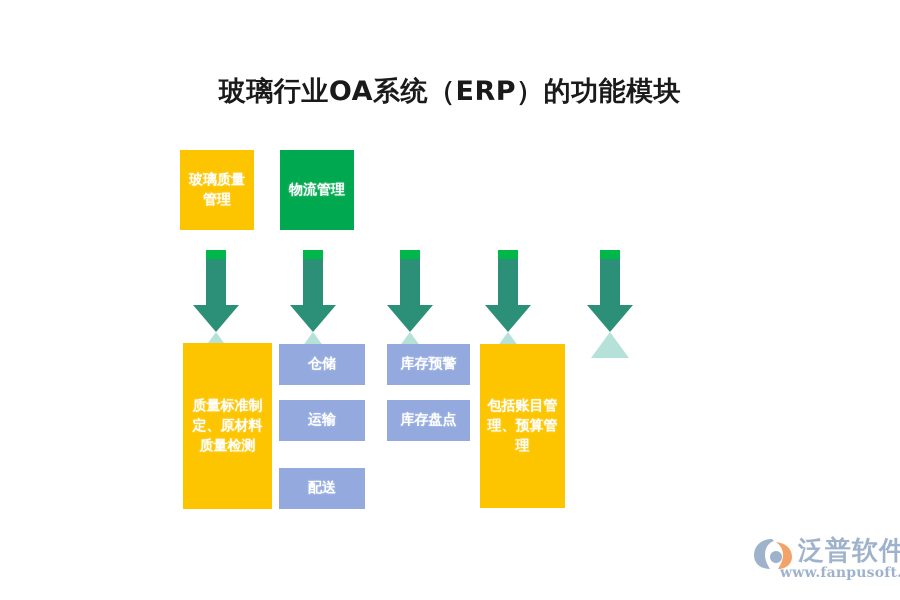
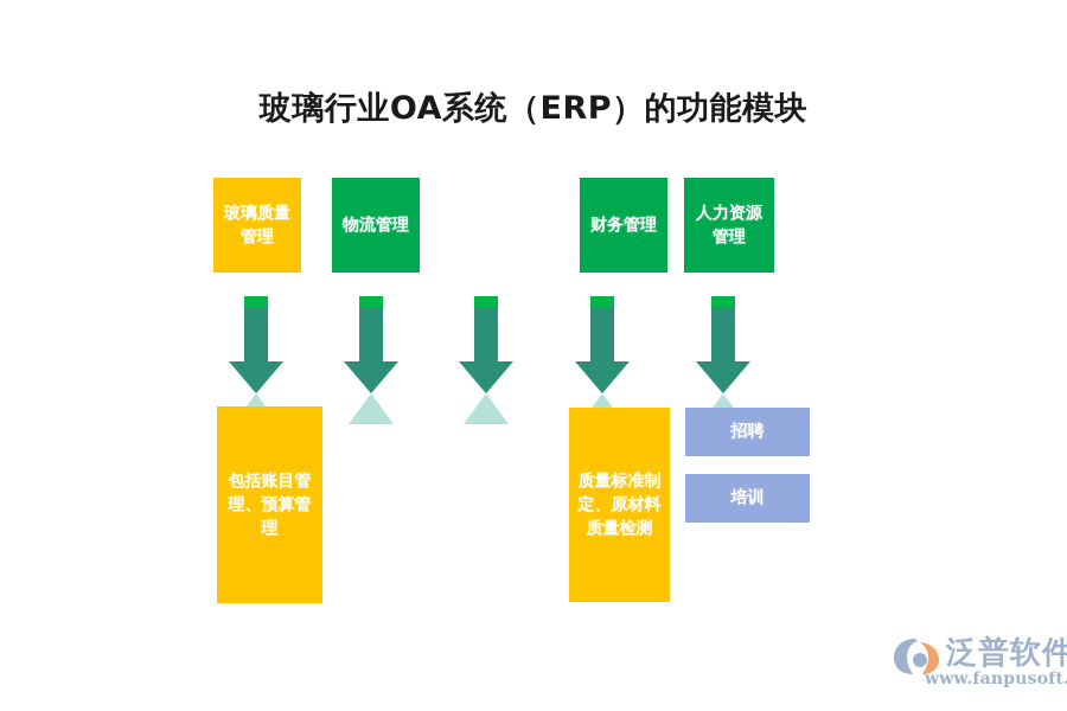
  玻璃行业OA系统（ERP）的功能模块
  玻璃质量管理
  物流管理
+ 财务管理
+ 人力资源管理
- 质量标准制定、原材料质量检测
+ 包括账目管理、预算管理
- 仓储
- 运输
- 配送
- 库存预警
- 库存盘点
- 包括账目管理、预算管理
+ 质量标准制定、原材料质量检测
+ 招聘
+ 培训
  泛普软件
  www.fanpusoft
